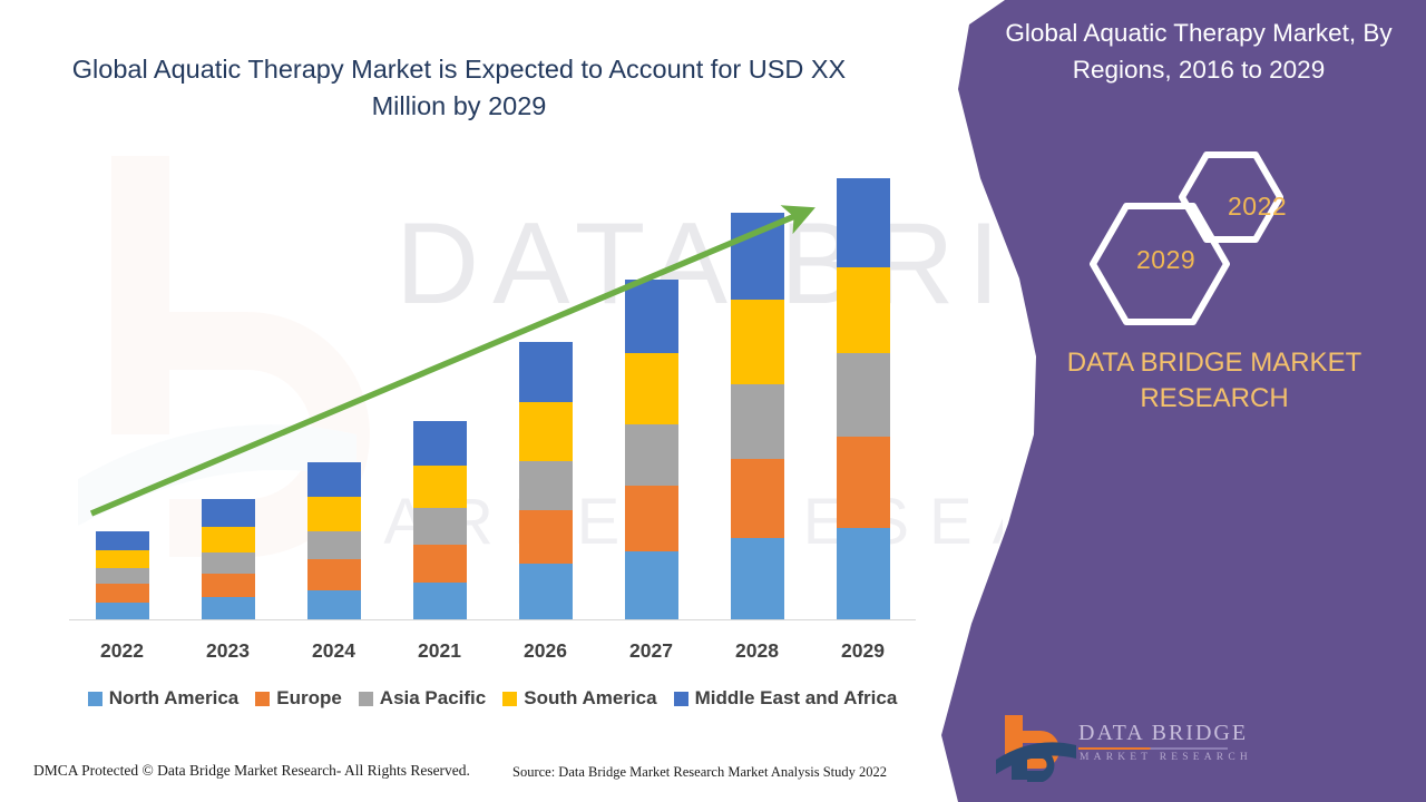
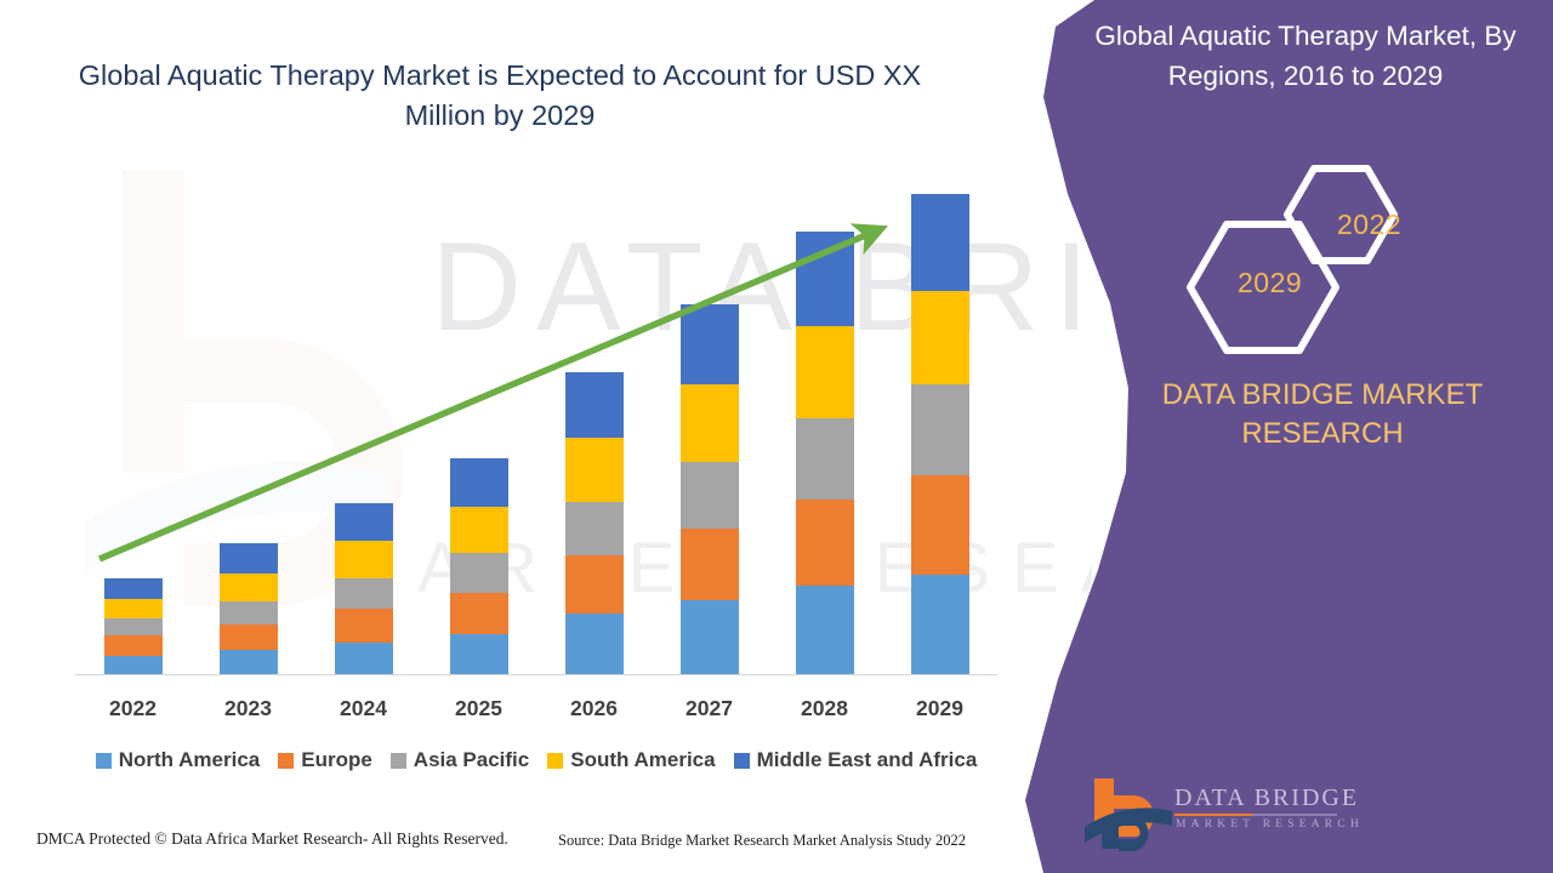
  DATA BRI
  Global Aquatic Therapy Market is Expected to Account for USD XX Million by 2029
  2022
  2023
  2024
- 2021
+ 2025
  2026
  2027
  2028
  2029
  North America
  Europe
  Asia Pacific
  South America
  Middle East and Africa
- DMCA Protected © Data Bridge Market Research- All Rights Reserved.
+ DMCA Protected © Data Africa Market Research- All Rights Reserved.
  Source: Data Bridge Market Research Market Analysis Study 2022
  Global Aquatic Therapy Market, By Regions, 2016 to 2029
  2022
  2029
  DATA BRIDGE MARKET RESEARCH
  DATA BRIDGE
  MARKET RESEARCH
